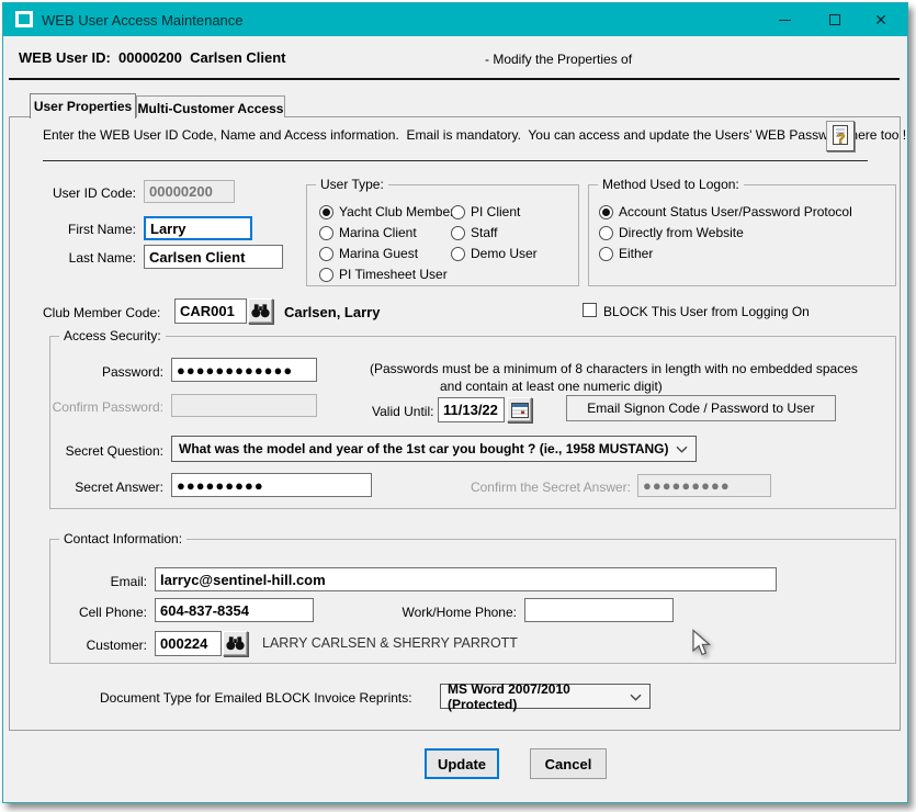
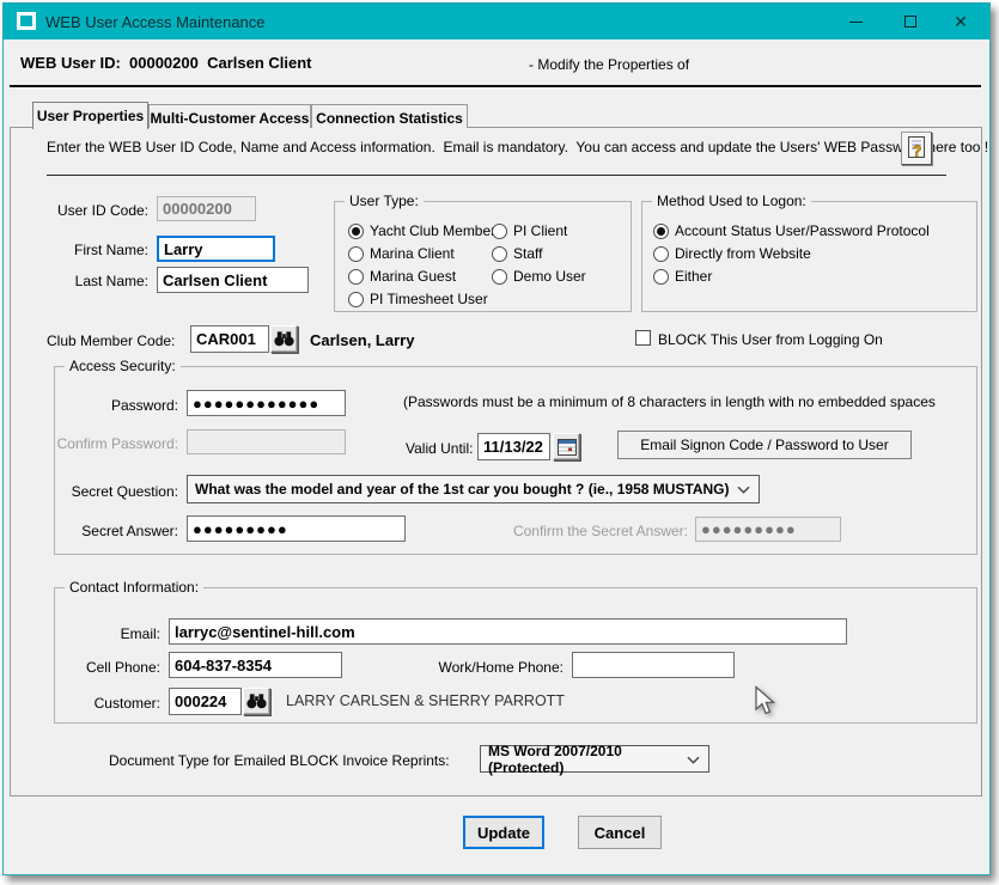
  WEB User Access Maintenance
  ✕
  WEB User ID: 00000200 Carlsen Client
  - Modify the Properties of
  User Properties
  Multi-Customer Access
+ Connection Statistics
  Enter the WEB User ID Code, Name and Access information. Email is mandatory. You can access and update the Users' WEB Passwere too !
  ?
  User ID Code:
  00000200
  First Name:
  Larry
  Last Name:
  Carlsen Client
  User Type:
  Yacht Club Membe
  Marina Client
  Marina Guest
  PI Timesheet User
  PI Client
  Staff
  Demo User
  Method Used to Logon:
  Account Status User/Password Protocol
  Directly from Website
  Either
  Club Member Code:
  CAR001
  Carlsen, Larry
  BLOCK This User from Logging On
  Access Security:
  Password:
  ●●●●●●●●●●●●
  (Passwords must be a minimum of 8 characters in length with no embedded spaces
- and contain at least one numeric digit)
  Confirm Password:
  Valid Until:
  11/13/22
  Email Signon Code / Password to User
  Secret Question:
  What was the model and year of the 1st car you bought ? (ie., 1958 MUSTANG)
  Secret Answer:
  ●●●●●●●●●
  Confirm the Secret Answer:
  ●●●●●●●●●
  Contact Information:
  Email:
  larryc@sentinel-hill.com
  Cell Phone:
  604-837-8354
  Work/Home Phone:
  Customer:
  000224
  LARRY CARLSEN & SHERRY PARROTT
  Document Type for Emailed BLOCK Invoice Reprints:
  MS Word 2007/2010 (Protected)
  Update
  Cancel
